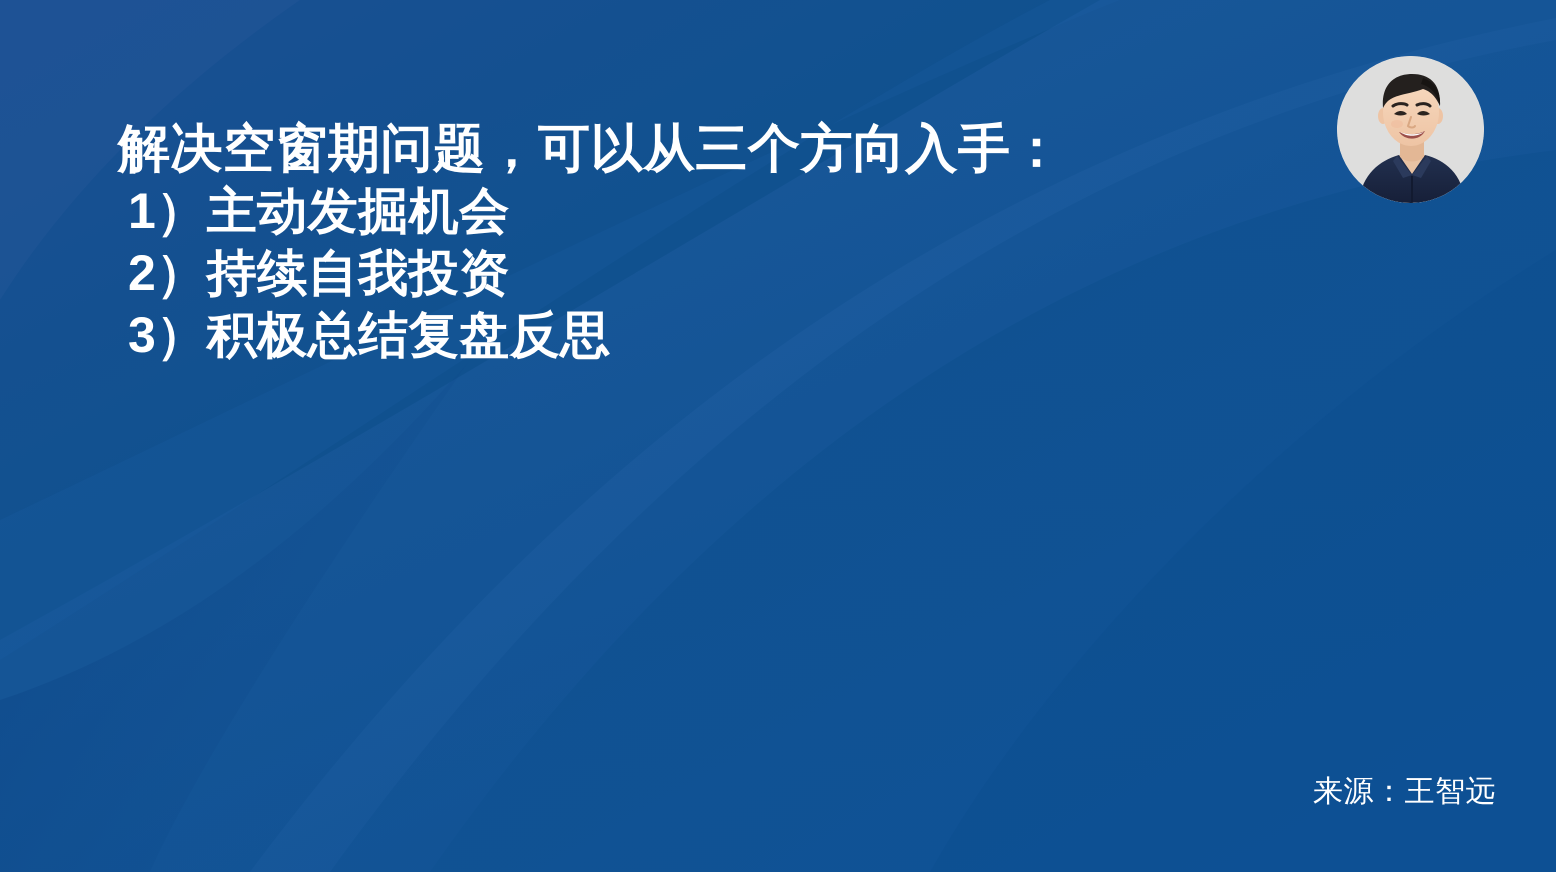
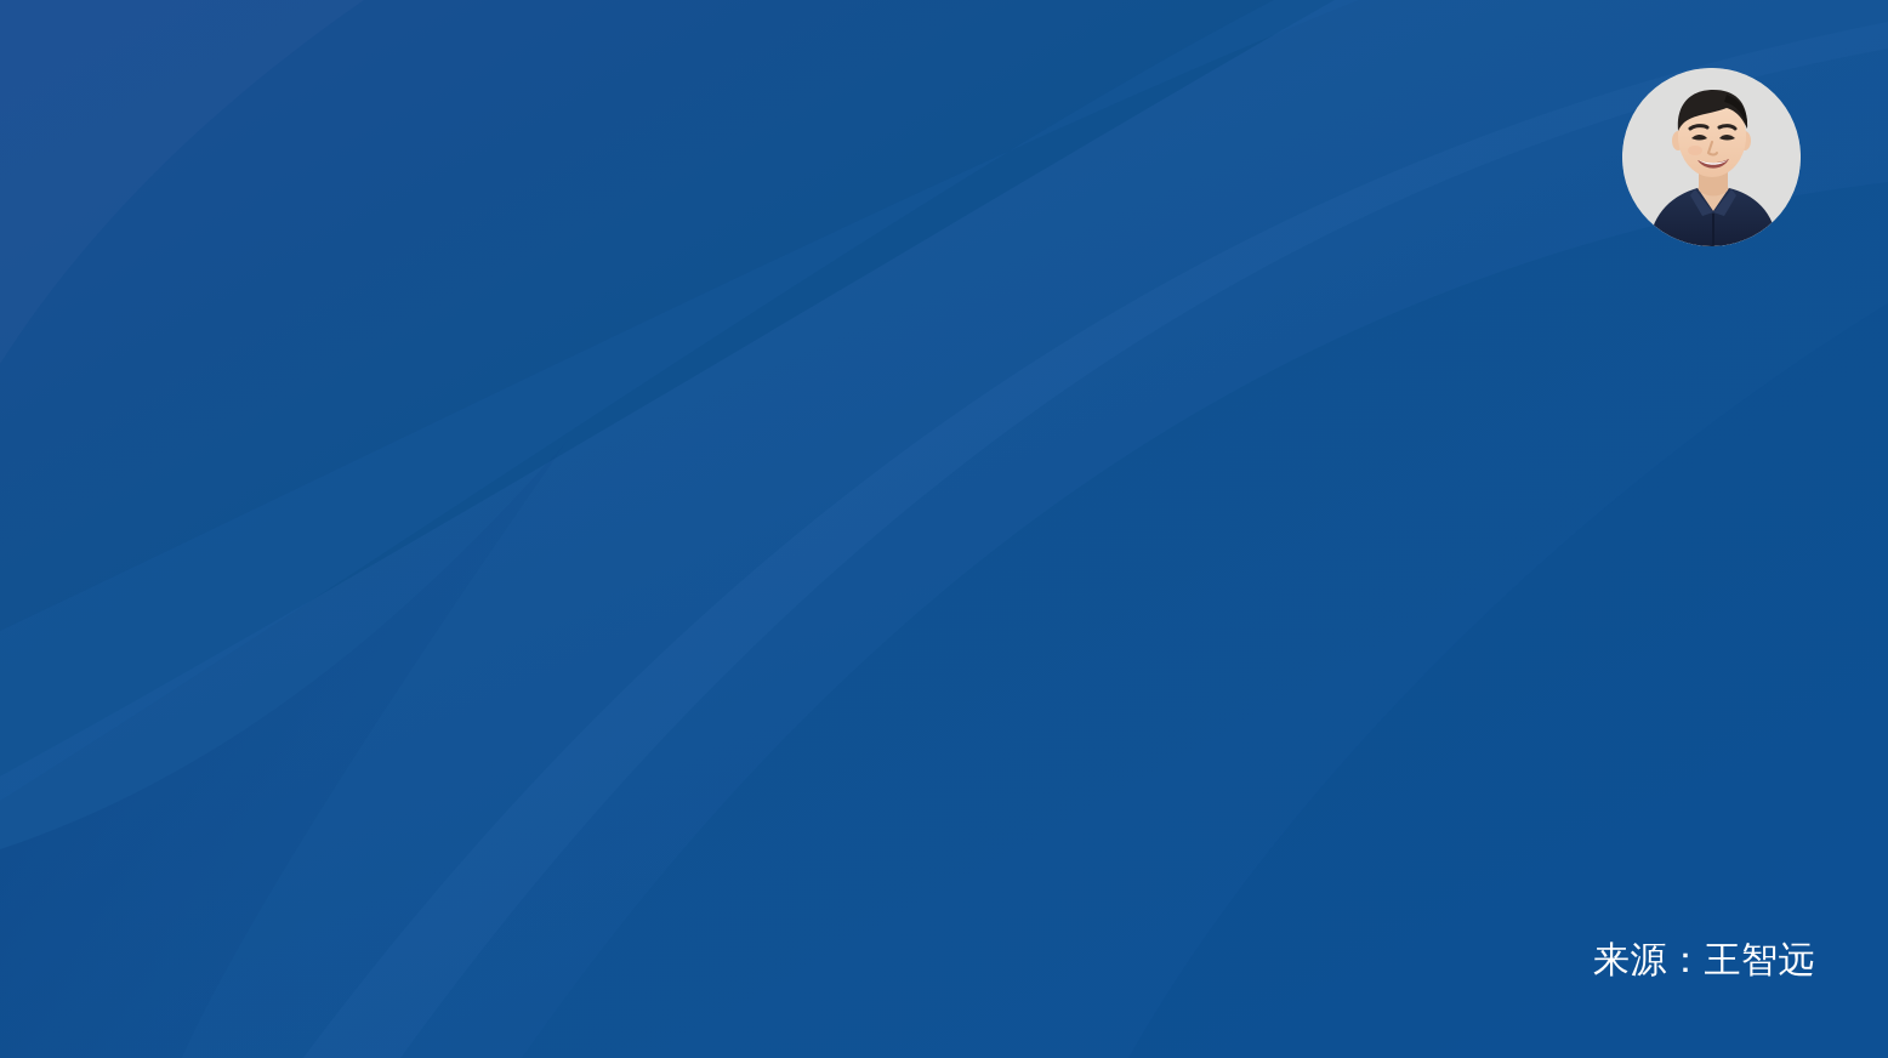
- 解决空窗期问题，可以从三个方向入手：
- 1）主动发掘机会
- 2）持续自我投资
- 3）积极总结复盘反思
  来源：王智远
